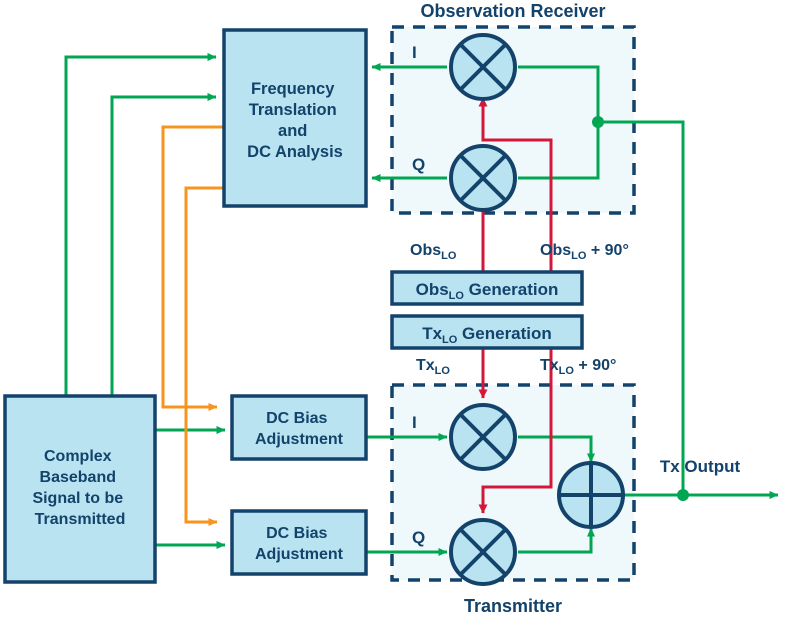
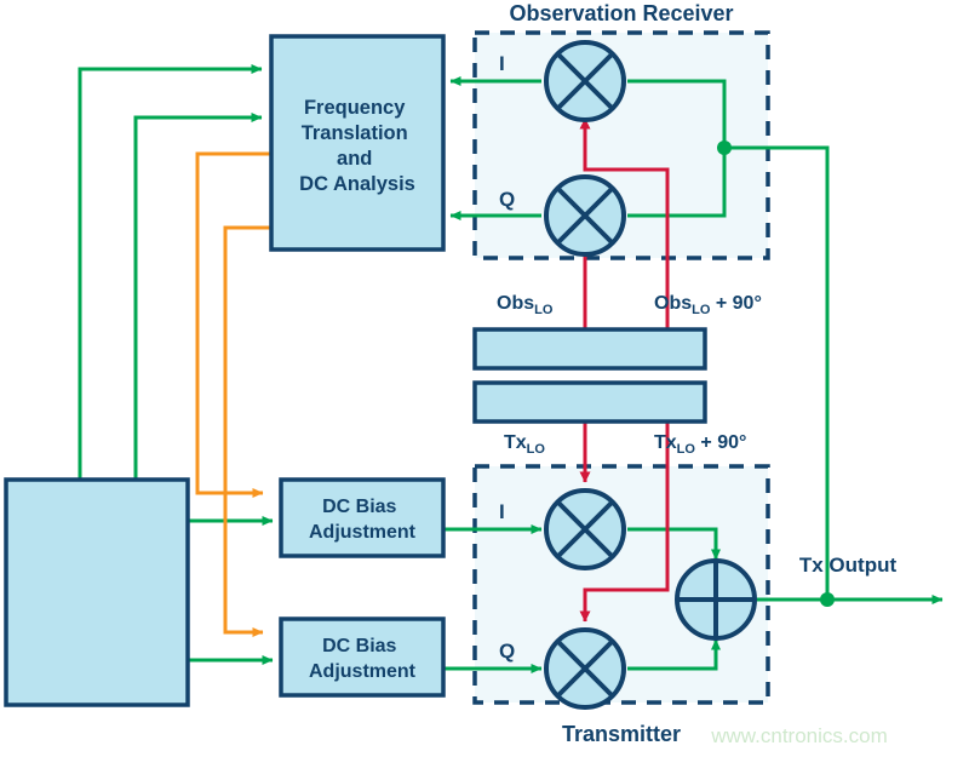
  Observation Receiver
  Transmitter
  Frequency Translation and DC Analysis
- Complex Baseband Signal to be Transmitted
  DC Bias Adjustment
  DC Bias Adjustment
- ObsLO Generation
- TxLO Generation
  I
  Q
  I
  Q
  ObsLO
  ObsLO + 90°
  TxLO
  TxLO + 90°
  Tx Output
+ www.cntronics.com
